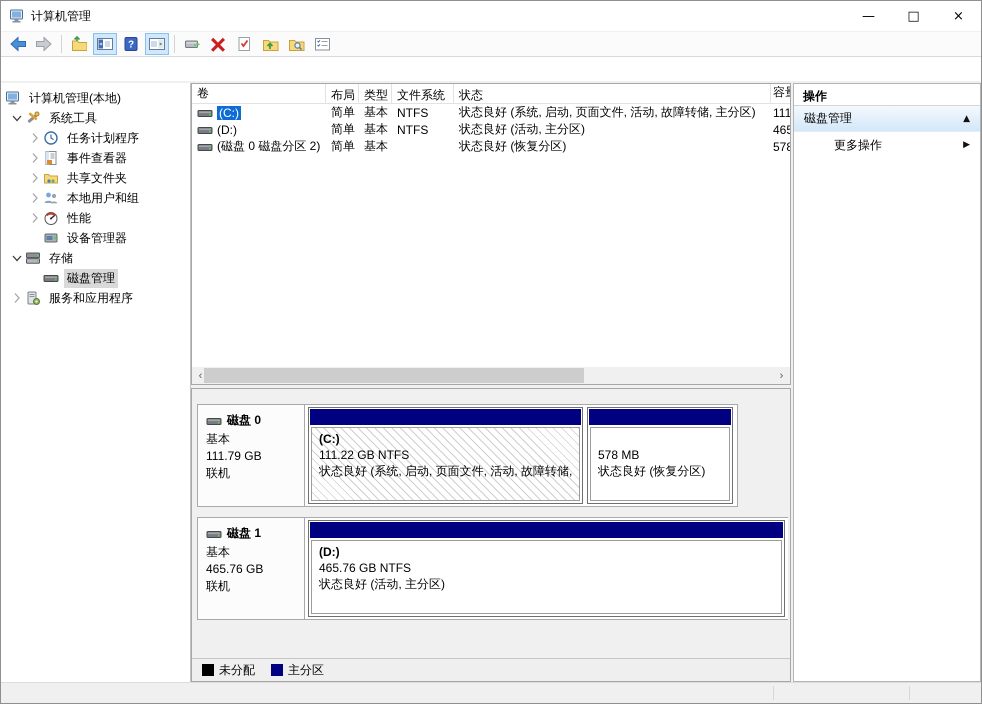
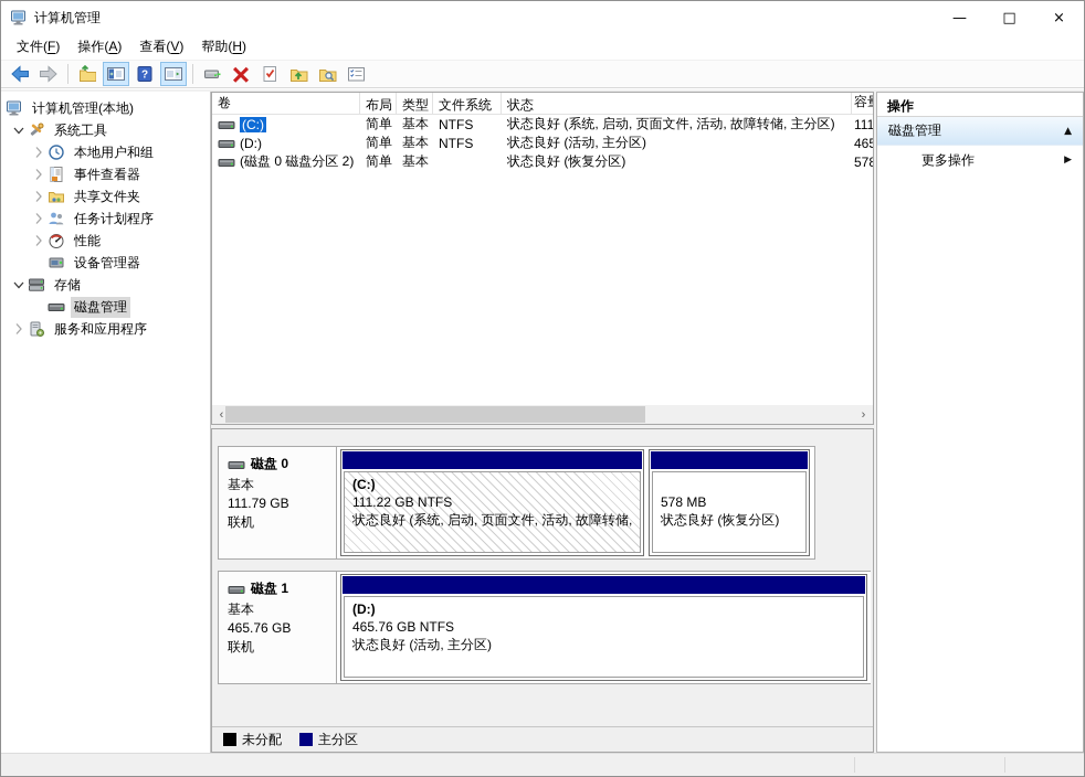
  计算机管理
  —
  □
  ×
+ 文件(F)
+ 操作(A)
+ 查看(V)
+ 帮助(H)
  计算机管理(本地)
  系统工具
- 任务计划程序
+ 本地用户和组
  事件查看器
  共享文件夹
- 本地用户和组
+ 任务计划程序
  性能
  设备管理器
  存储
  磁盘管理
  服务和应用程序
  卷
  布局
  类型
  文件系统
  状态
  (C:)
  简单
  基本
  NTFS
  状态良好 (系统, 启动, 页面文件, 活动, 故障转储, 主分区)
  (D:)
  简单
  基本
  NTFS
  状态良好 (活动, 主分区)
  (磁盘 0 磁盘分区 2)
  简单
  基本
  状态良好 (恢复分区)
  ‹
  ›
  磁盘 0
  基本
  111.79 GB
  联机
  (C:)
  111.22 GB NTFS
  状态良好 (系统, 启动, 页面文件, 活动, 故障转储,
  578 MB
  状态良好 (恢复分区)
  磁盘 1
  基本
  465.76 GB
  联机
  (D:)
  465.76 GB NTFS
  状态良好 (活动, 主分区)
  未分配
  主分区
  操作
  磁盘管理
  ▲
  更多操作
  ▶
